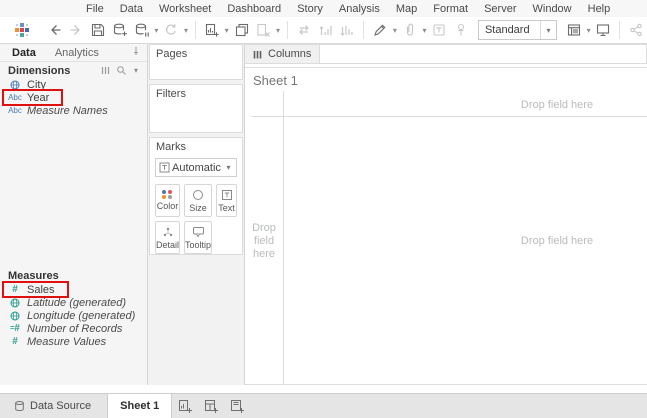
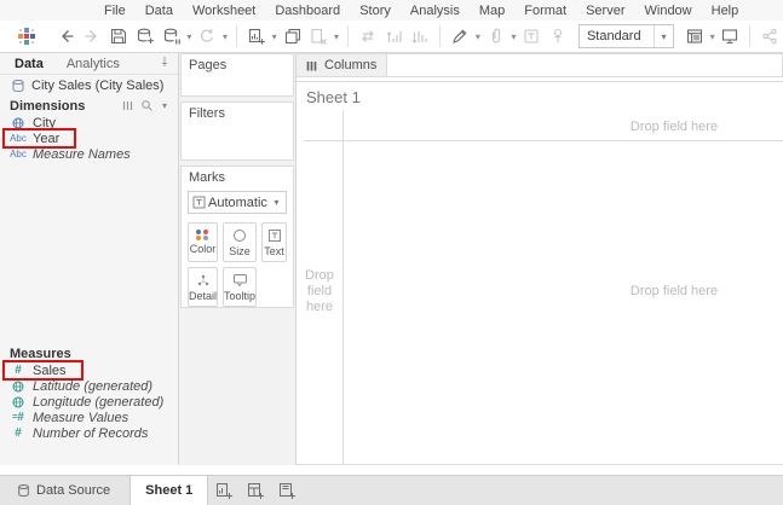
  File
  Data
  Worksheet
  Dashboard
  Story
  Analysis
  Map
  Format
  Server
  Window
  Help
  ▾
  ▾
  ▾
  ▾
  ▾
  ▾
  Standard
  ▾
  ▾
  Data
  Analytics
+ City Sales (City Sales)
  Dimensions
  ▾
  City
  Abc
  Year
  Abc
  Measure Names
  Measures
  #
  Sales
  Latitude (generated)
  Longitude (generated)
  #
- Number of Records
+ Measure Values
  #
- Measure Values
+ Number of Records
  Pages
  Filters
  Marks
  Automatic
  ▾
  Color
  Size
  Text
  Detail
  Tooltip
  Columns
  Sheet 1
  Drop field here
  Drop field here
  Drop field here
  Data Source
  Sheet 1
